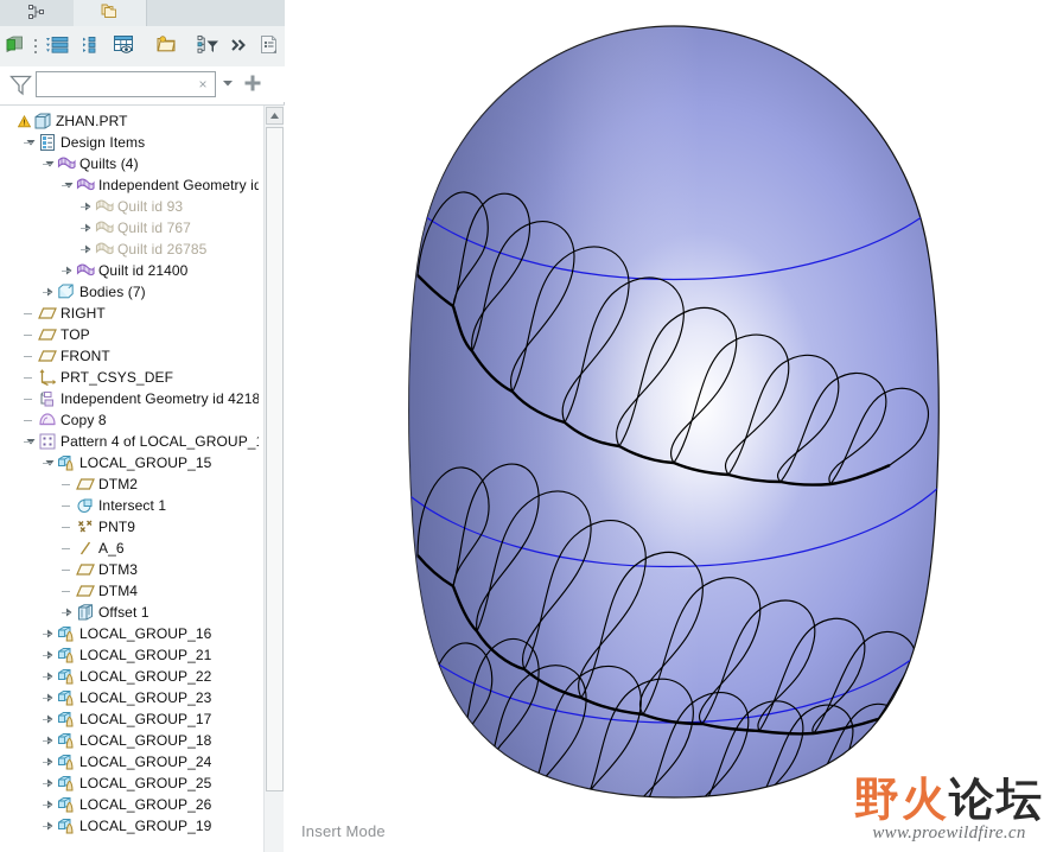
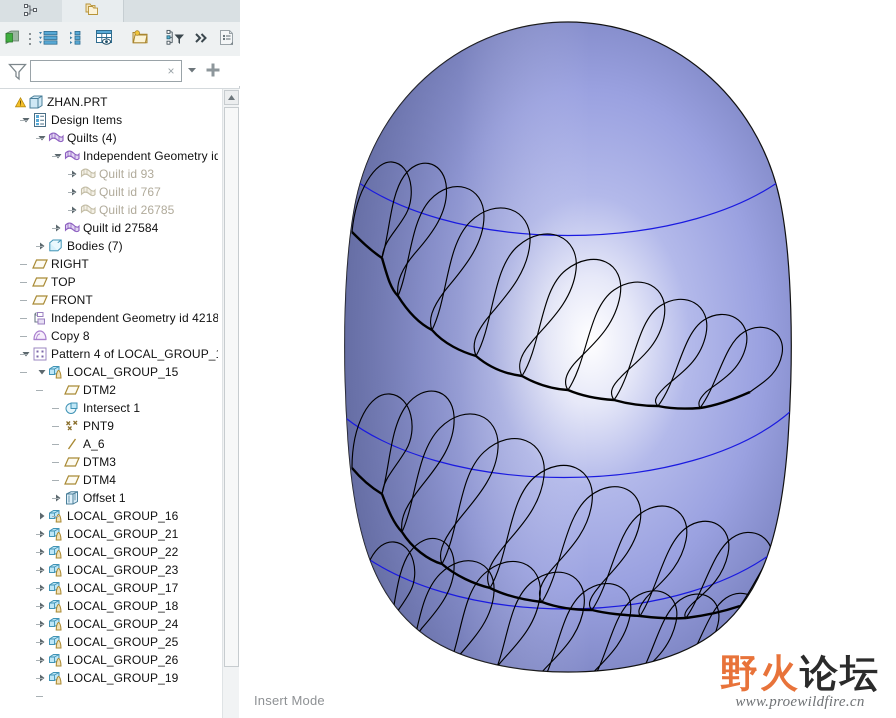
  ×
  ZHAN.PRT
  Design Items
  Quilts (4)
  Independent Geometry id
  Quilt id 93
  Quilt id 767
  Quilt id 26785
- Quilt id 21400
+ Quilt id 27584
  Bodies (7)
  RIGHT
  TOP
  FRONT
- PRT_CSYS_DEF
  Independent Geometry id 4218
  Copy 8
  Pattern 4 of LOCAL_GROUP_
  LOCAL_GROUP_15
  DTM2
  Intersect 1
  PNT9
  A_6
  DTM3
  DTM4
  Offset 1
  LOCAL_GROUP_16
  LOCAL_GROUP_21
  LOCAL_GROUP_22
  LOCAL_GROUP_23
  LOCAL_GROUP_17
  LOCAL_GROUP_18
  LOCAL_GROUP_24
  LOCAL_GROUP_25
  LOCAL_GROUP_26
  LOCAL_GROUP_19
  Insert Mode
  野火论坛
  www.proewildfire.cn
